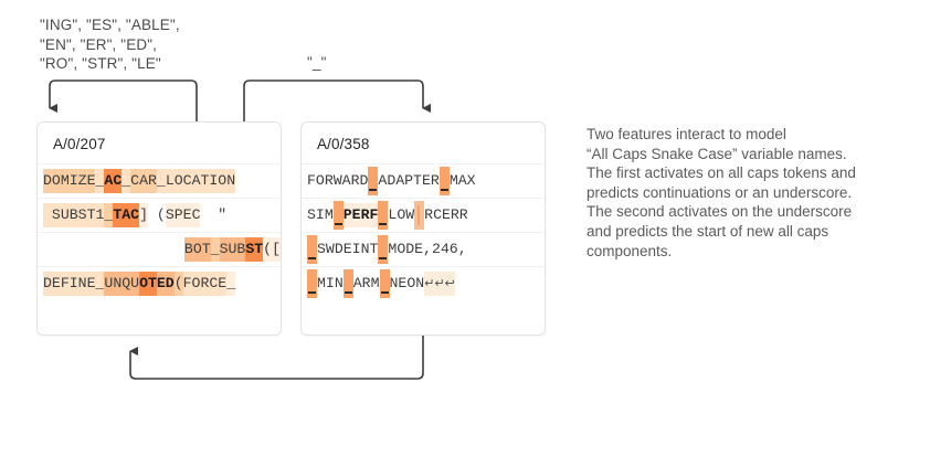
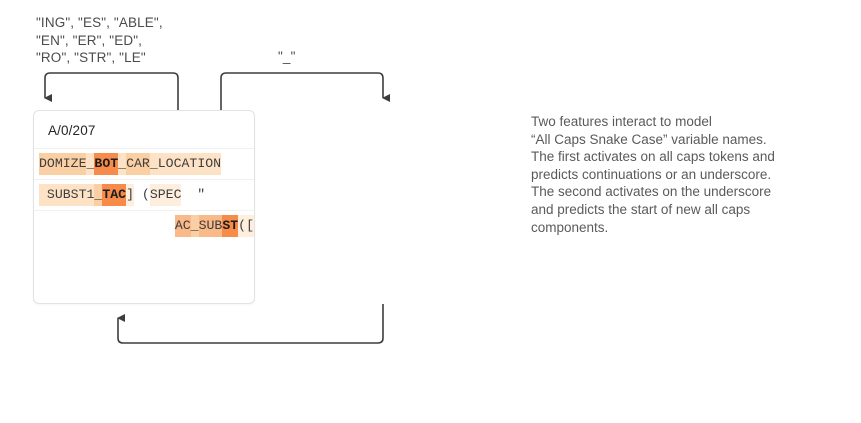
  "ING", "ES", "ABLE",
  "EN", "ER", "ED",
  "RO", "STR", "LE"
  "_"
  A/0/207
- DOMIZE_AC_CAR_LOCATION
+ DOMIZE_BOT_CAR_LOCATION
  SUBST1_TAC] (SPEC "
- BOT_SUBST([
+ AC_SUBST([
- DEFINE_UNQUOTED(FORCE_
- A/0/358
- FORWARD ADAPTER MAX
- SIM PERF LOW RCERR
- SWDEINT MODE,246,
- MIN ARM NEON↵↵↩
  Two features interact to model
  “All Caps Snake Case” variable names.
  The first activates on all caps tokens and
  predicts continuations or an underscore.
  The second activates on the underscore
  and predicts the start of new all caps
  components.
